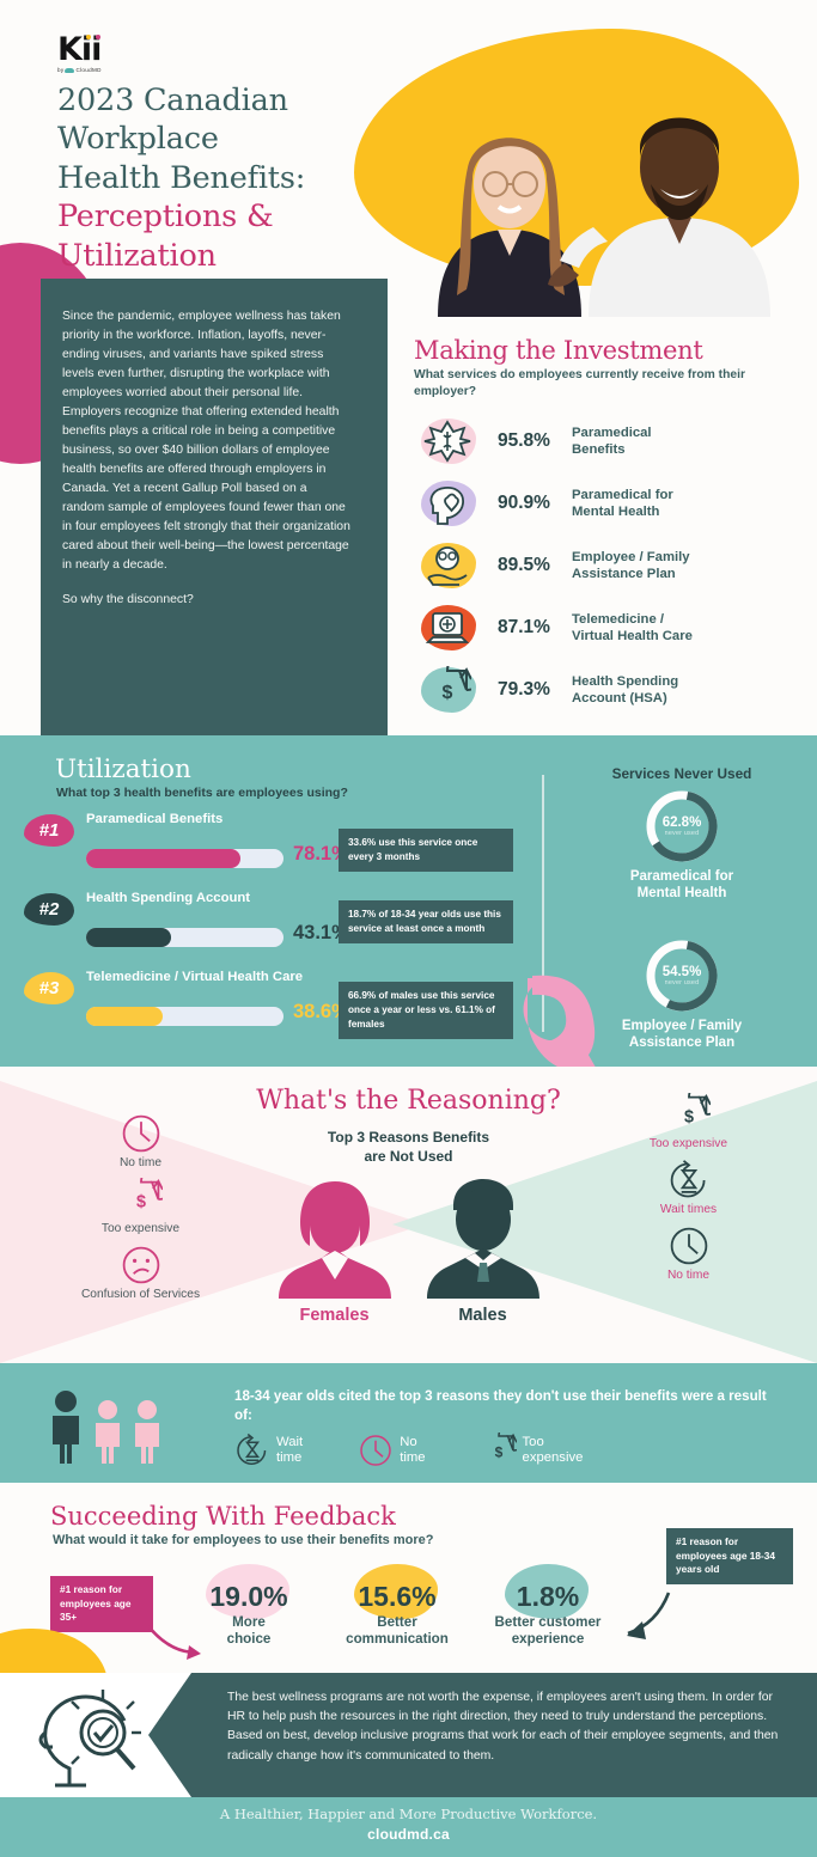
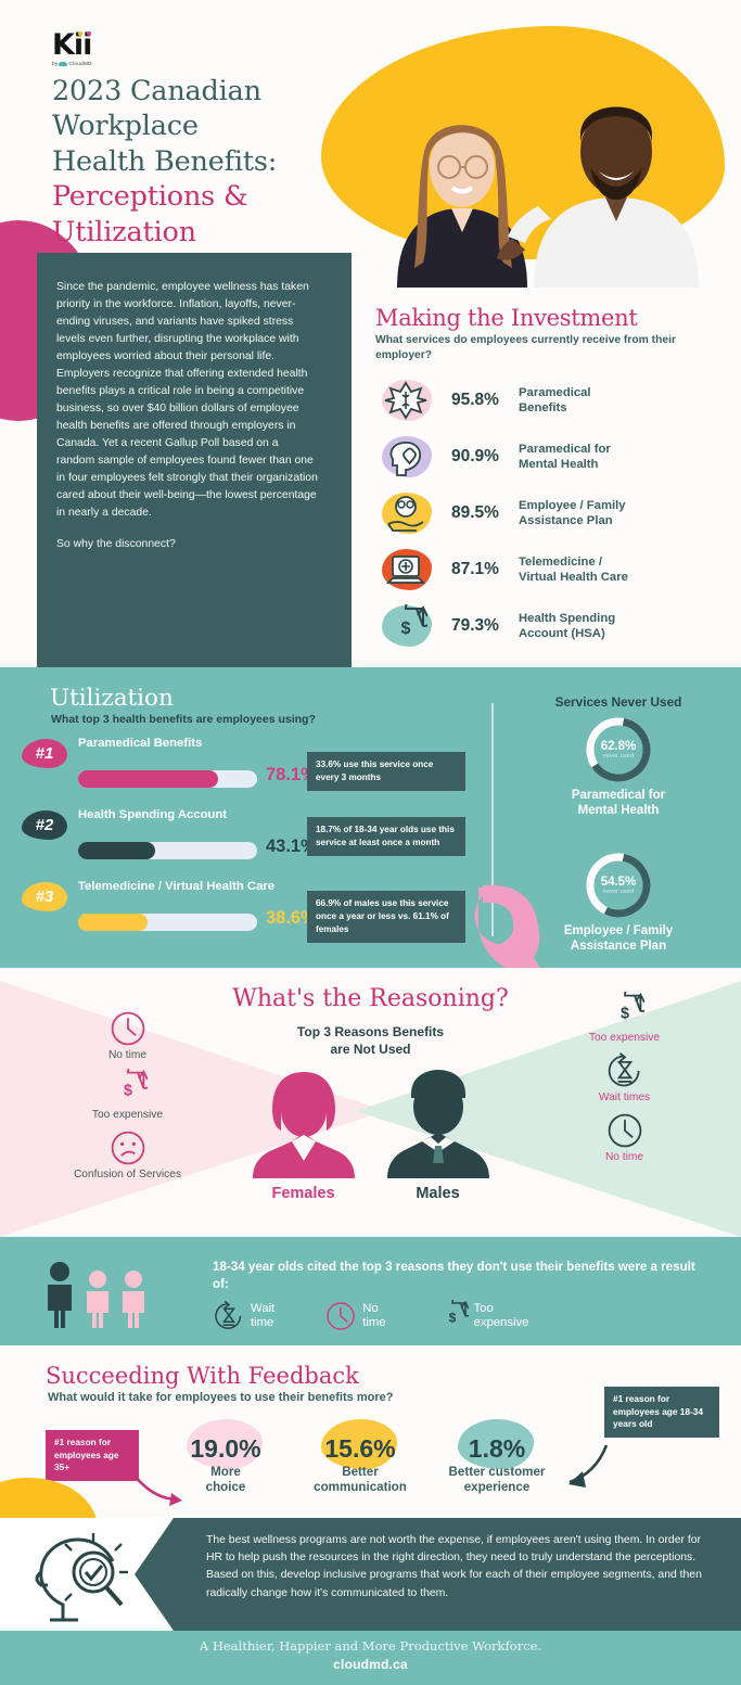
  Kii
  2023 Canadian
  Workplace
  Health Benefits:
  Perceptions &
  Utilization
  Since the pandemic, employee wellness has taken priority in the workforce. Inflation, layoffs, never-ending viruses, and variants have spiked stress levels even further, disrupting the workplace with employees worried about their personal life. Employers recognize that offering extended health benefits plays a critical role in being a competitive business, so over $40 billion dollars of employee health benefits are offered through employers in Canada. Yet a recent Gallup Poll based on a random sample of employees found fewer than one in four employees felt strongly that their organization cared about their well-being—the lowest percentage in nearly a decade.
  So why the disconnect?
  Making the Investment
  What services do employees currently receive from their employer?
  95.8%
  Paramedical
  Benefits
  90.9%
  Paramedical for
  Mental Health
  89.5%
  Employee / Family
  Assistance Plan
  87.1%
  Telemedicine /
  Virtual Health Care
  $
  79.3%
  Health Spending
  Account (HSA)
  Utilization
  What top 3 health benefits are employees using?
  #1
  Paramedical Benefits
  78.1
  #2
  Health Spending Account
  43.1
  #3
  Telemedicine / Virtual Health Care
  38.6
  33.6% use this service once every 3 months
  18.7% of 18-34 year olds use this service at least once a month
  66.9% of males use this service once a year or less vs. 61.1% of females
  Services Never Used
  62.8%
  Paramedical for
  Mental Health
  54.5%
  Employee / Family
  Assistance Plan
  What's the Reasoning?
  Top 3 Reasons Benefits
  are Not Used
  No time
  $
  Too expensive
  Confusion of Services
  $
  Too expensive
  Wait times
  No time
  Females
  Males
  18-34 year olds cited the top 3 reasons they don't use their benefits were a result of:
  Wait
  time
  No
  time
  $
  Too
  expensive
  Succeeding With Feedback
  What would it take for employees to use their benefits more?
  #1 reason for employees age 35+
  #1 reason for employees age 18-34 years old
  19.0%
  More
  choice
  15.6%
  Better
  communication
  1.8%
  Better customer
  experience
- The best wellness programs are not worth the expense, if employees aren't using them. In order for HR to help push the resources in the right direction, they need to truly understand the perceptions. Based on best, develop inclusive programs that work for each of their employee segments, and then radically change how it's communicated to them.
+ The best wellness programs are not worth the expense, if employees aren't using them. In order for HR to help push the resources in the right direction, they need to truly understand the perceptions. Based on this, develop inclusive programs that work for each of their employee segments, and then radically change how it's communicated to them.
  A Healthier, Happier and More Productive Workforce.
  cloudmd.ca
